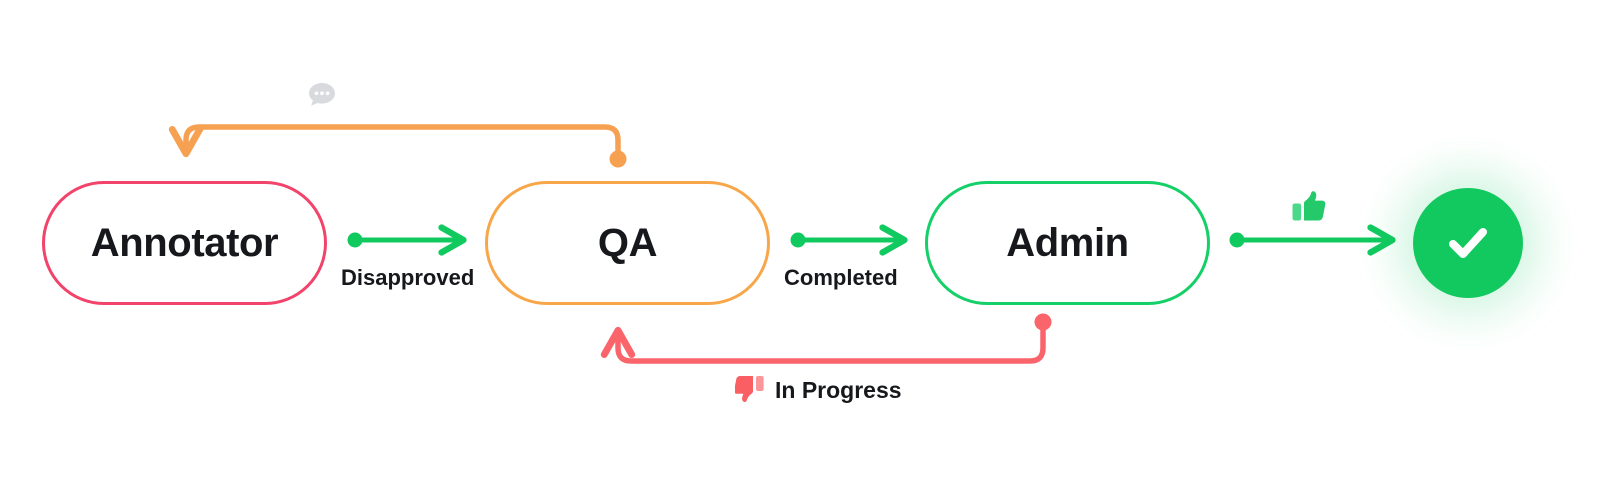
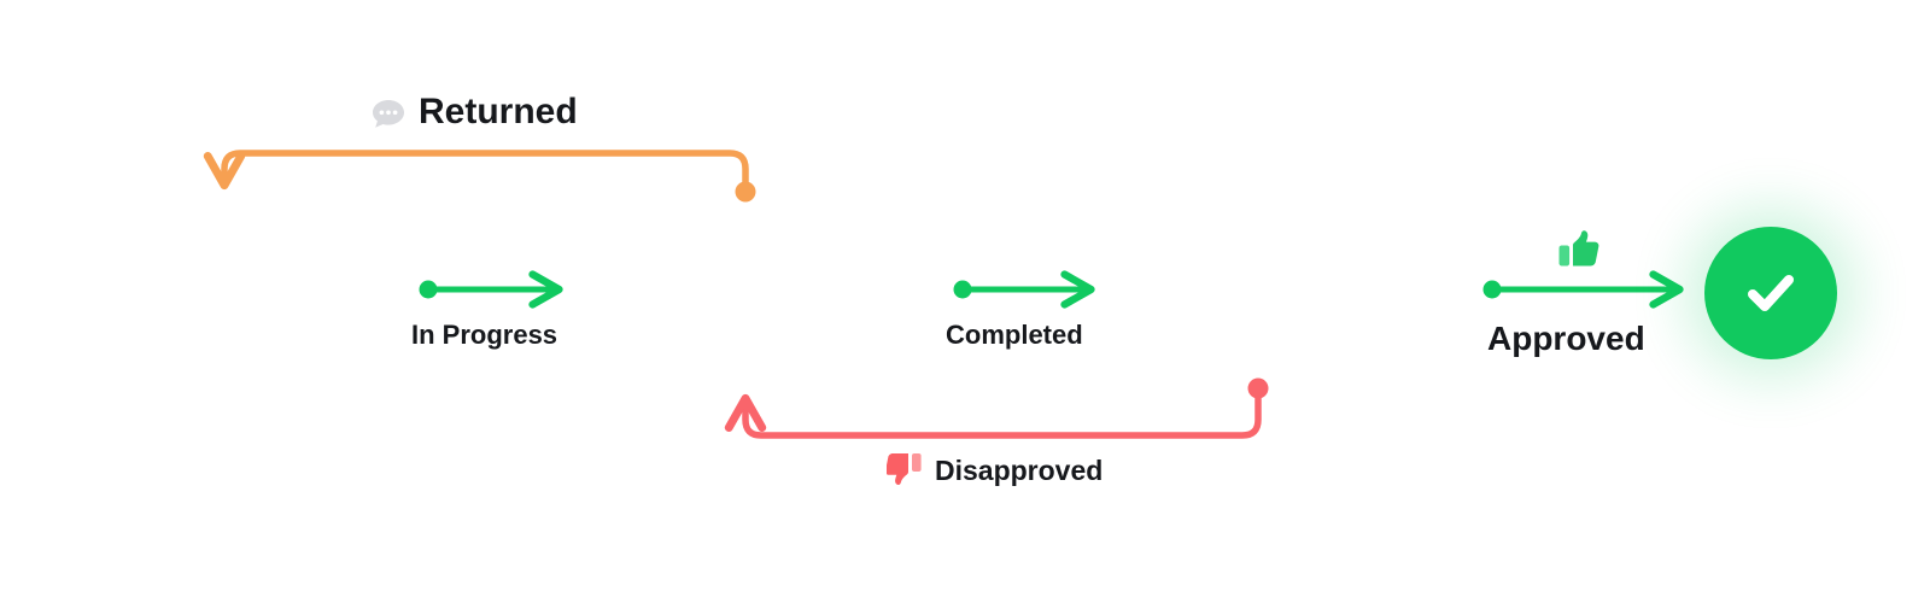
- Annotator
- QA
- Admin
- Disapproved
+ In Progress
  Completed
+ Approved
+ Returned
- In Progress
+ Disapproved
